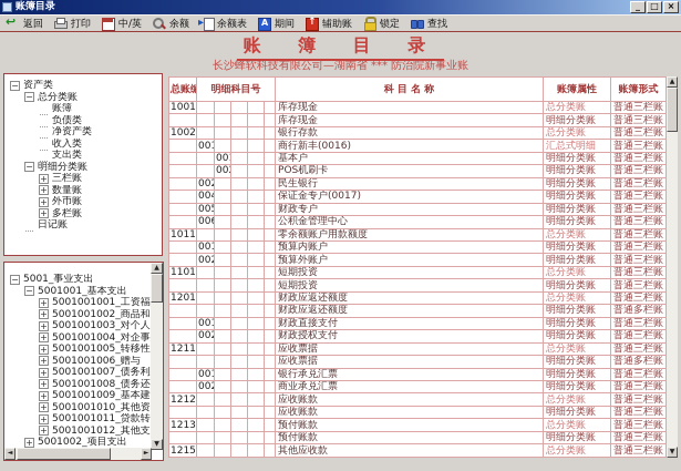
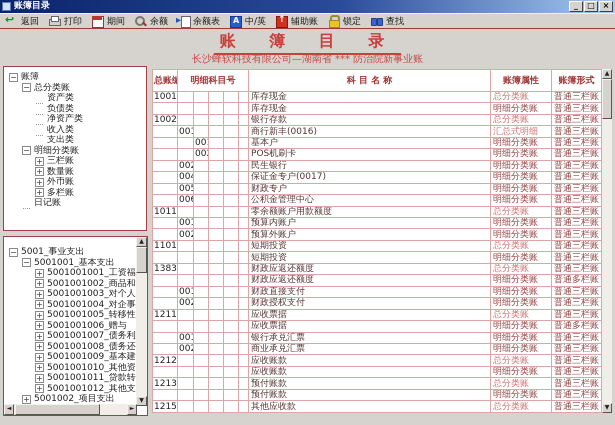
  账簿目录
  _
  □
  ×
  返回
  打印
- 中/英
+ 期间
  余额
  余额表
- 期间
+ 中/英
  辅助账
  锁定
  查找
  账 簿 目 录
  长沙蜂软科技有限公司—湖南省 *** 防治院新事业账
  −
- 资产类
+ 账簿
  −
  总分类账
- 账簿
+ 资产类
  负债类
  净资产类
  收入类
  支出类
  −
  明细分类账
  +
  三栏账
  +
  数量账
  +
  外币账
  +
  多栏账
  日记账
  −
  5001_事业支出
  −
  5001001_基本支出
  +
  5001001001_工资福
  +
  5001001002_商品和
  +
  5001001003_对个人
  +
  5001001004_对企事
  +
  5001001005_转移性
  +
  5001001006_赠与
  +
  5001001007_债务利
  +
  5001001008_债务还
  +
  5001001009_基本建
  +
  5001001010_其他资
  +
  5001001011_贷款转
  +
  5001001012_其他支
  +
  5001002_项目支出
  总账编	明细科目号	科 目 名 称	账簿属性	账簿形式
  1001						库存现金	总分类账	普通三栏账
  						库存现金	明细分类账	普通三栏账
  1002						银行存款	总分类账	普通三栏账
  	001					商行新丰(0016)	汇总式明细	普通三栏账
  		00				基本户	明细分类账	普通三栏账
  		00				POS机刷卡	明细分类账	普通三栏账
  	002					民生银行	明细分类账	普通三栏账
  	004					保证金专户(0017)	明细分类账	普通三栏账
  	005					财政专户	明细分类账	普通三栏账
  	006					公积金管理中心	明细分类账	普通三栏账
  1011						零余额账户用款额度	总分类账	普通三栏账
  	001					预算内账户	明细分类账	普通三栏账
  	002					预算外账户	明细分类账	普通三栏账
  1101						短期投资	总分类账	普通三栏账
  						短期投资	明细分类账	普通三栏账
- 1201						财政应返还额度	总分类账	普通三栏账
+ 1383						财政应返还额度	总分类账	普通三栏账
  						财政应返还额度	明细分类账	普通多栏账
  	001					财政直接支付	明细分类账	普通三栏账
  	002					财政授权支付	明细分类账	普通三栏账
  1211						应收票据	总分类账	普通三栏账
  						应收票据	明细分类账	普通多栏账
  	001					银行承兑汇票	明细分类账	普通三栏账
  	002					商业承兑汇票	明细分类账	普通三栏账
  1212						应收账款	总分类账	普通三栏账
  						应收账款	明细分类账	普通三栏账
  1213						预付账款	总分类账	普通三栏账
  						预付账款	明细分类账	普通三栏账
  1215						其他应收款	总分类账	普通三栏账
